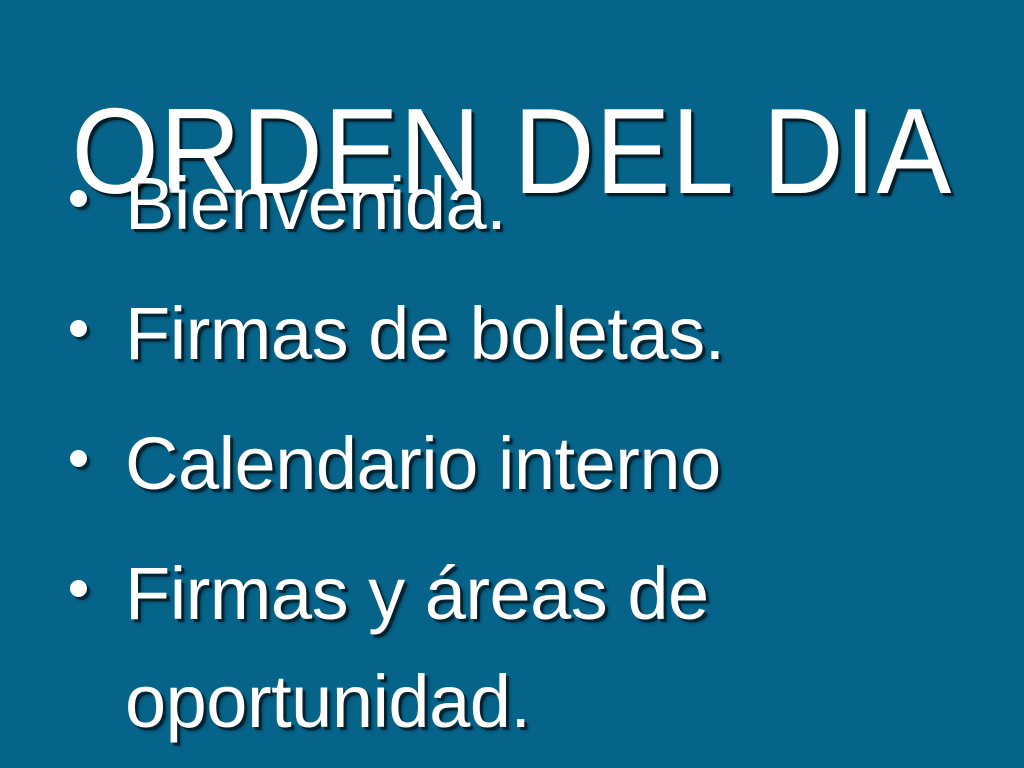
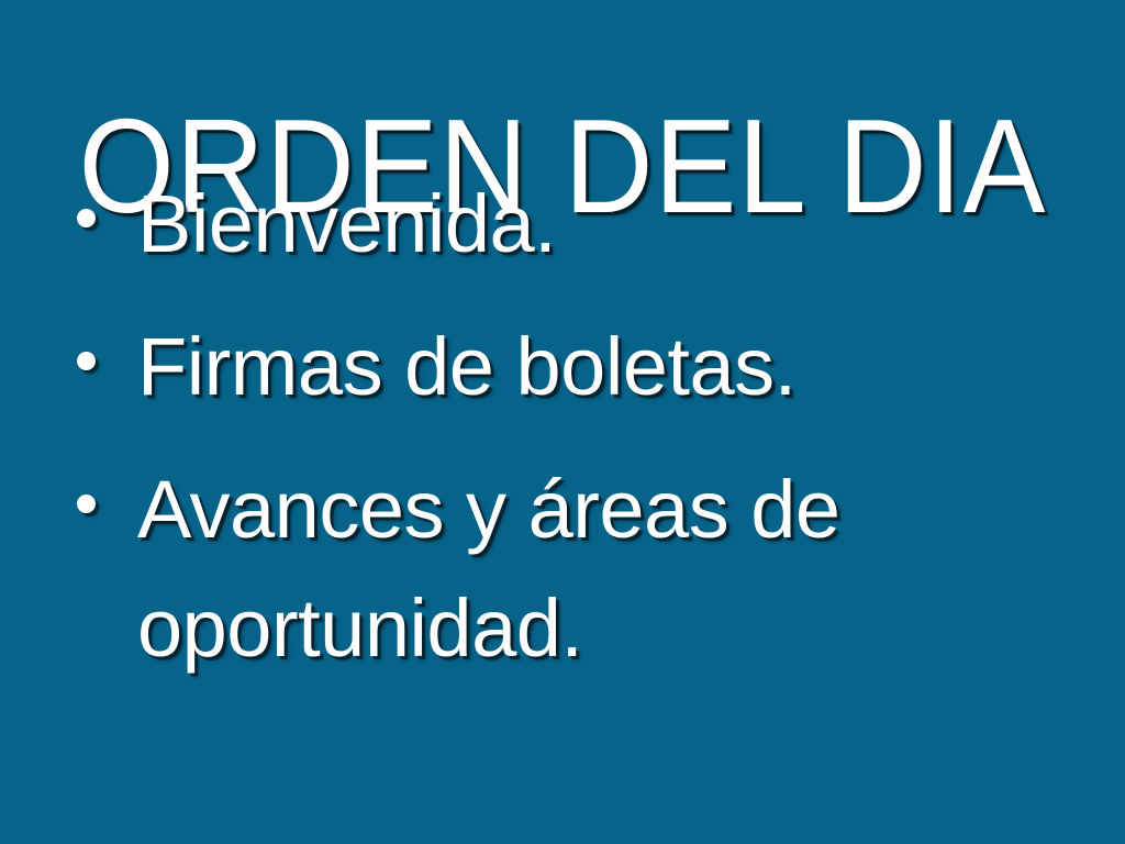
  ORDEN DEL DIA
  Bienvenida.
  Firmas de boletas.
- Calendario interno
- Firmas y áreas de oportunidad.
+ Avances y áreas de oportunidad.
